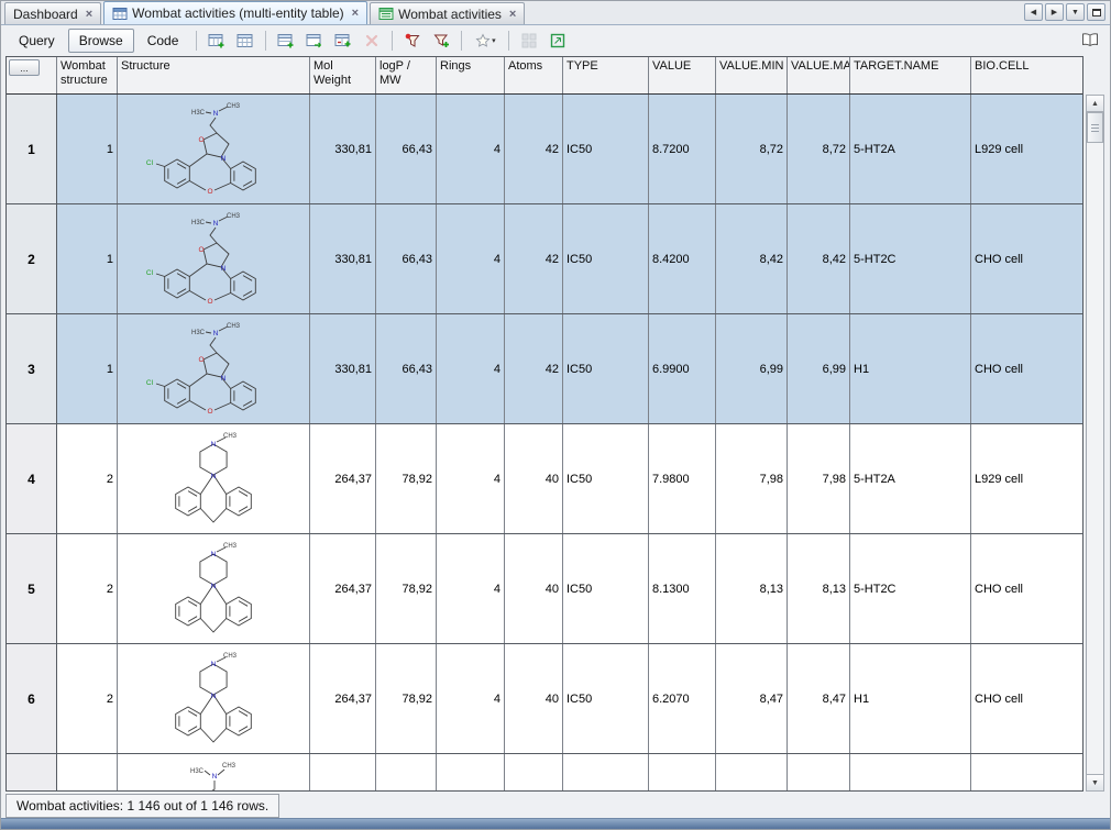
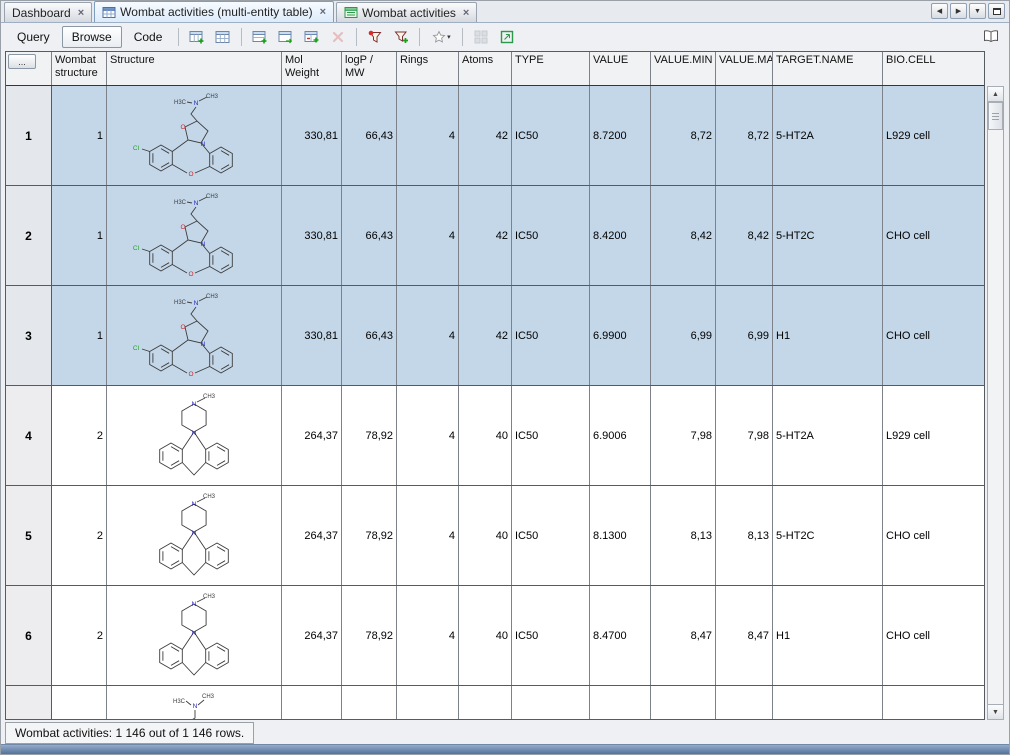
  Dashboard
  ×
  Wombat activities (multi-entity table)
  ×
  Wombat activities
  ×
  Query
  Browse
  Code
  ...
  Wombat structure
  Structure
  Mol Weight
  logP / MW
  Rings
  Atoms
  TYPE
  VALUE
  VALUE.MIN
  VALUE.MA
  TARGET.NAME
  BIO.CELL
  1
  1
  330,81
  66,43
  4
  42
  IC50
  8.7200
  8,72
  8,72
  5-HT2A
  L929 cell
  2
  1
  330,81
  66,43
  4
  42
  IC50
  8.4200
  8,42
  8,42
  5-HT2C
  CHO cell
  3
  1
  330,81
  66,43
  4
  42
  IC50
  6.9900
  6,99
  6,99
  H1
  CHO cell
  4
  2
  264,37
  78,92
  4
  40
  IC50
- 7.9800
+ 6.9006
  7,98
  7,98
  5-HT2A
  L929 cell
  5
  2
  264,37
  78,92
  4
  40
  IC50
  8.1300
  8,13
  8,13
  5-HT2C
  CHO cell
  6
  2
  264,37
  78,92
  4
  40
  IC50
- 6.2070
+ 8.4700
  8,47
  8,47
  H1
  CHO cell
  Wombat activities: 1 146 out of 1 146 rows.
